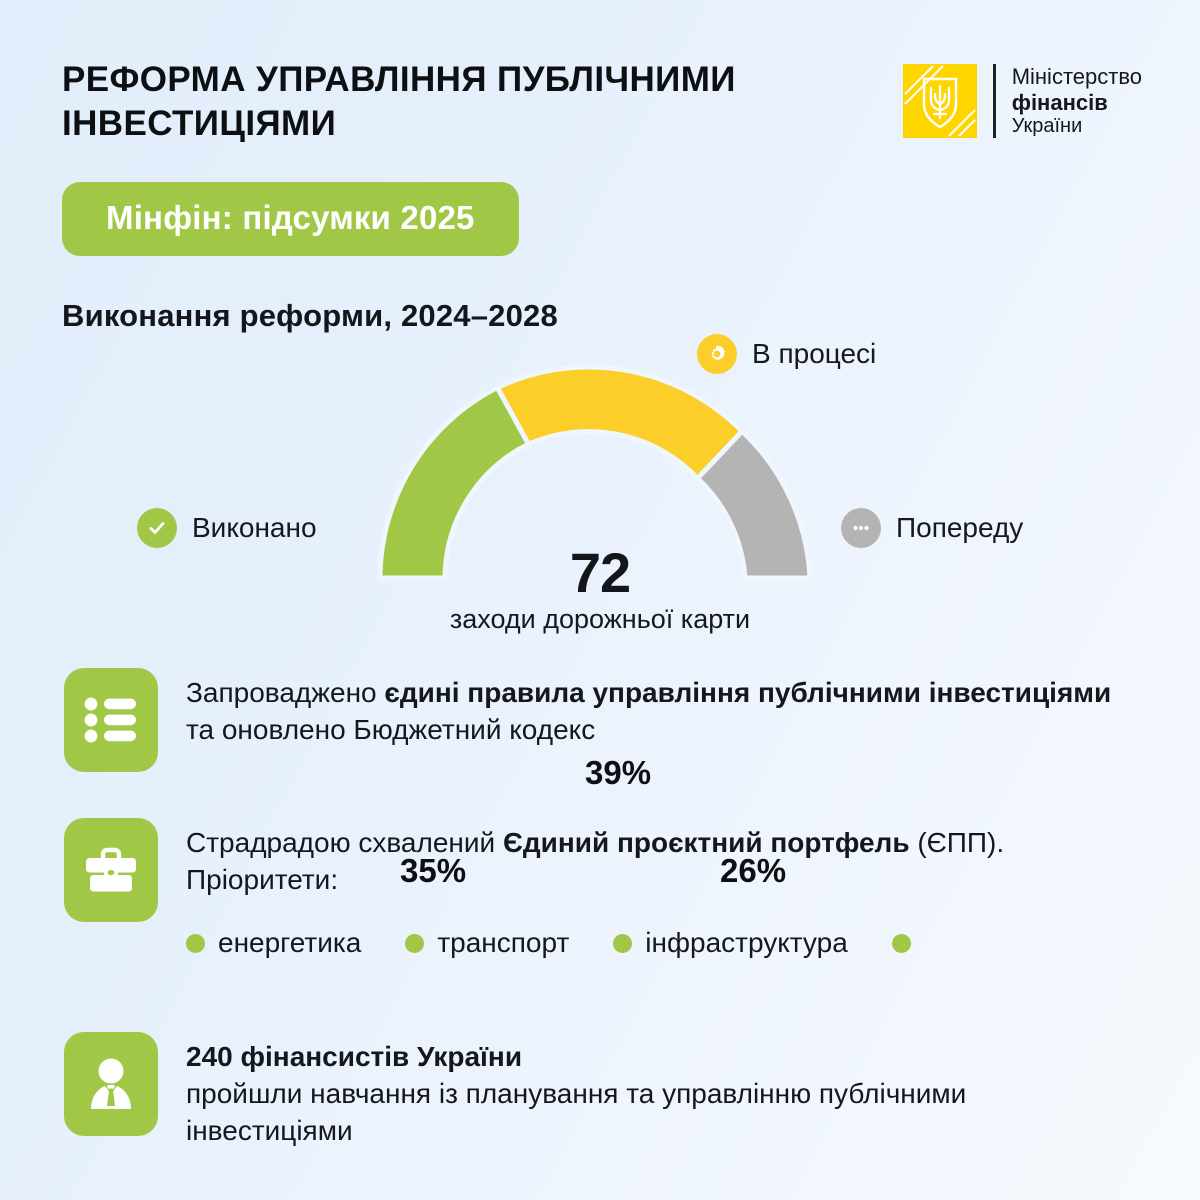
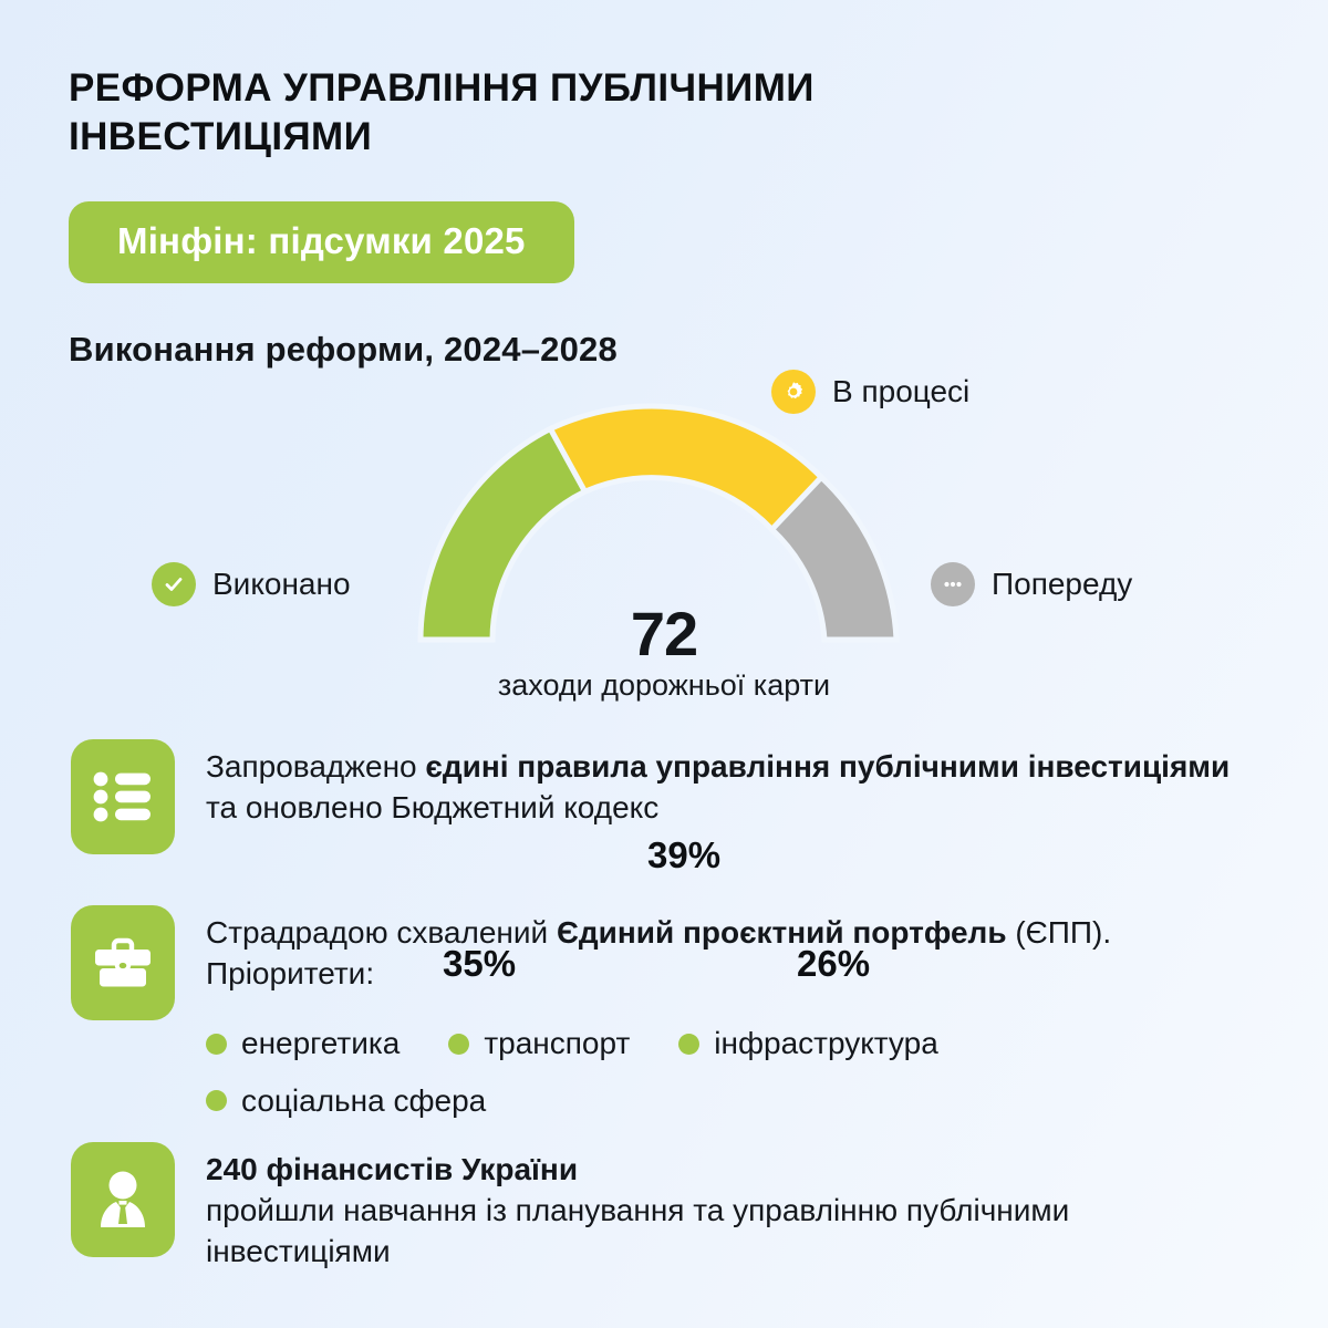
  РЕФОРМА УПРАВЛІННЯ ПУБЛІЧНИМИ ІНВЕСТИЦІЯМИ
- Міністерство
- фінансів
- України
  Мінфін: підсумки 2025
  Виконання реформи, 2024–2028
  35%
  39%
  26%
  72
  заходи дорожньої карти
  Виконано
  В процесі
  Попереду
  Запроваджено єдині правила управління публічними інвестиціями та оновлено Бюджетний кодекс
  Страдрадою схвалений Єдиний проєктний портфель (ЄПП). Пріоритети:
  енергетика
  транспорт
  інфраструктура
+ соціальна сфера
  240 фінансистів України
  пройшли навчання із планування та управлінню публічними інвестиціями
